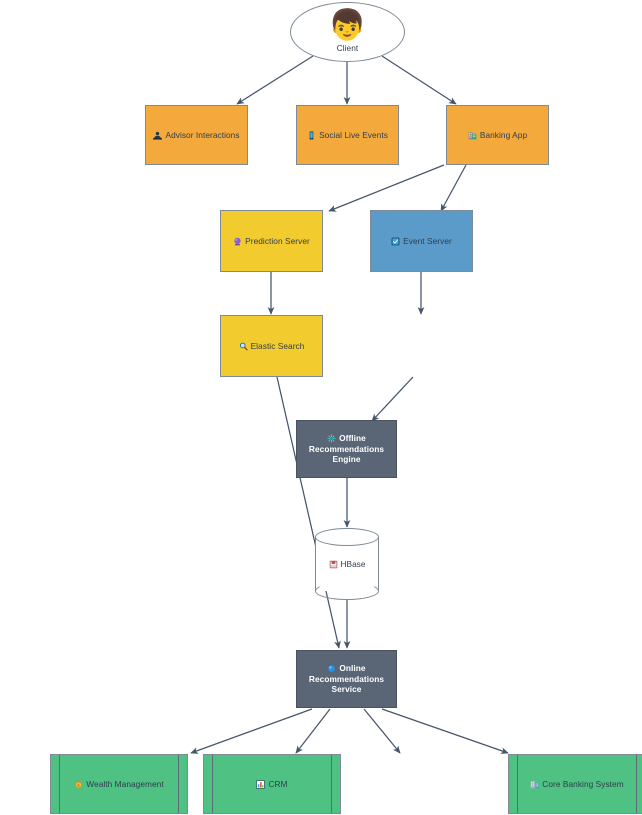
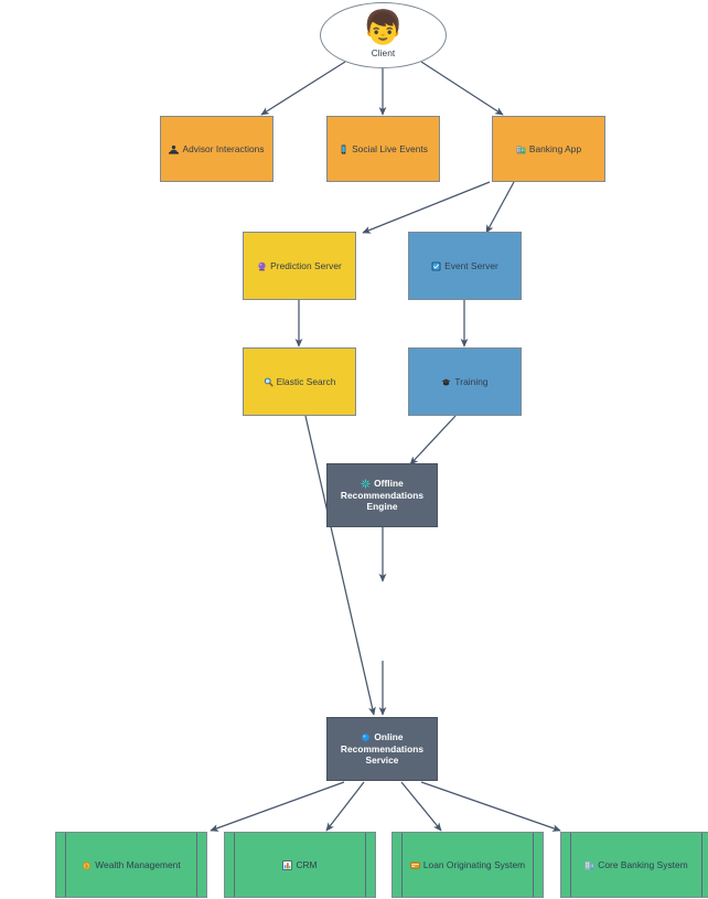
  👦
  Client
  Advisor Interactions
  Social Live Events
  Banking App
  Prediction Server
  Event Server
  Elastic Search
+ Training
  Offline
  Recommendations Engine
- HBase
  Online
  Recommendations Service
  Wealth Management
  CRM
+ Loan Originating System
  Core Banking System
